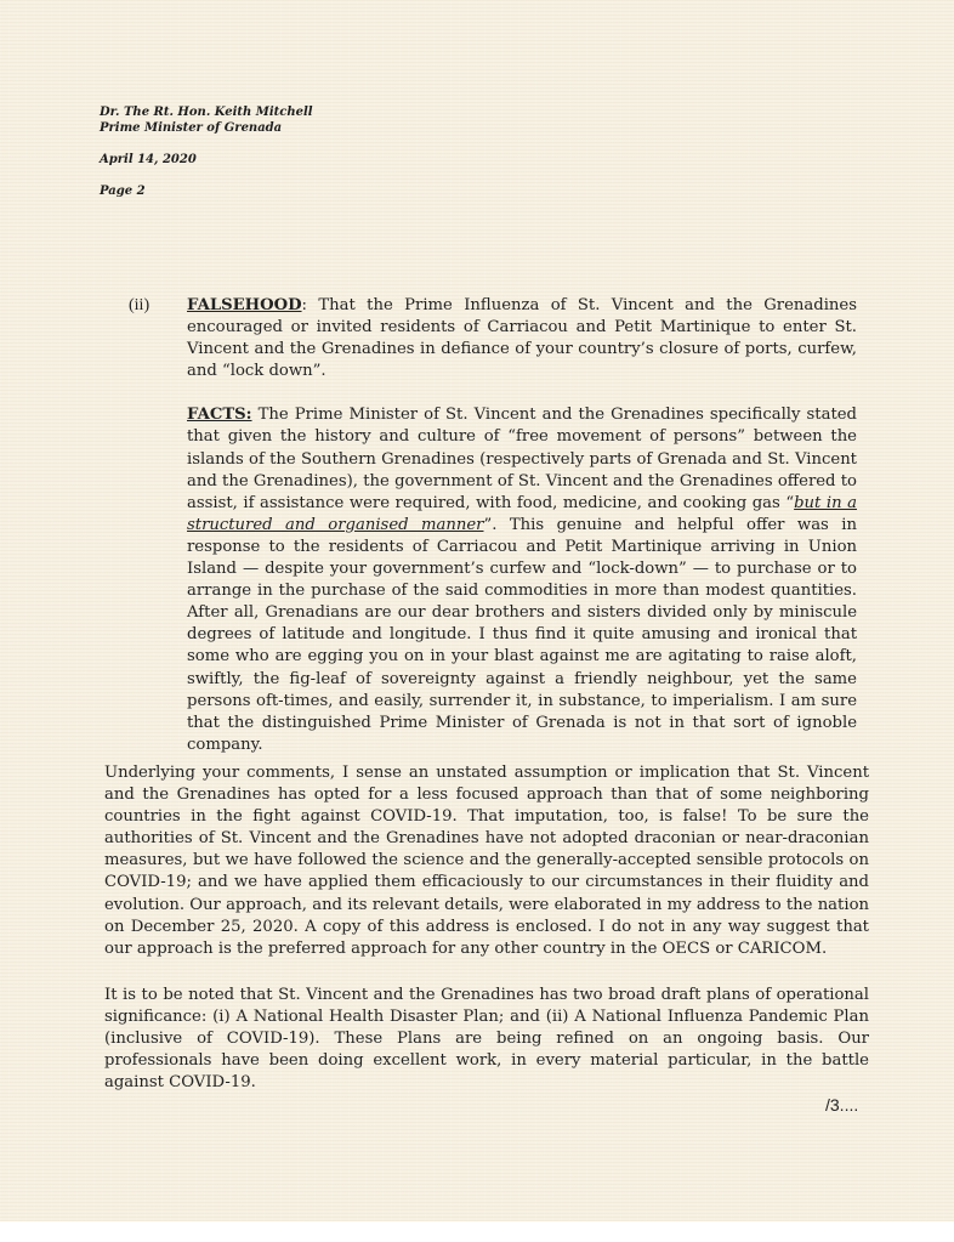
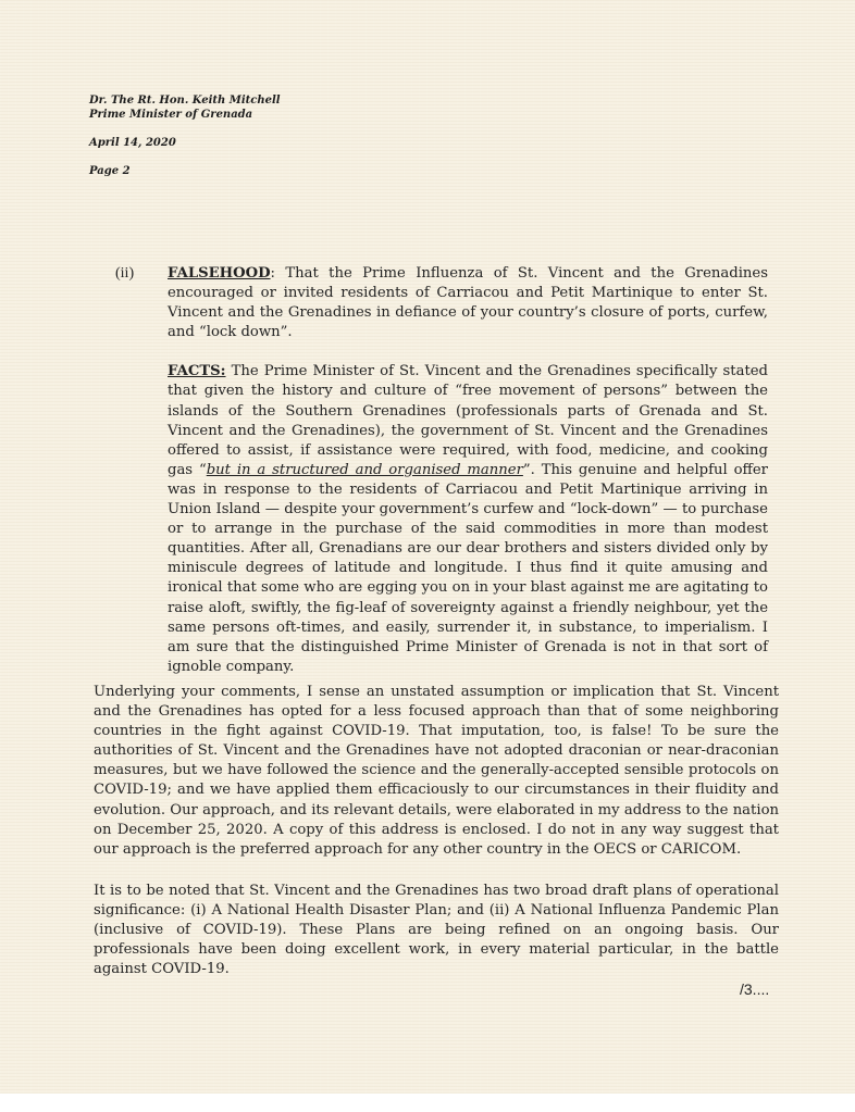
  Dr. The Rt. Hon. Keith Mitchell
  Prime Minister of Grenada
  April 14, 2020
  Page 2
  (ii)
  FALSEHOOD: That the Prime Influenza of St. Vincent and the Grenadines encouraged or invited residents of Carriacou and Petit Martinique to enter St. Vincent and the Grenadines in defiance of your country’s closure of ports, curfew, and “lock down”.
- FACTS: The Prime Minister of St. Vincent and the Grenadines specifically stated that given the history and culture of “free movement of persons” between the islands of the Southern Grenadines (respectively parts of Grenada and St. Vincent and the Grenadines), the government of St. Vincent and the Grenadines offered to assist, if assistance were required, with food, medicine, and cooking gas “but in a structured and organised manner”. This genuine and helpful offer was in response to the residents of Carriacou and Petit Martinique arriving in Union Island — despite your government’s curfew and “lock-down” — to purchase or to arrange in the purchase of the said commodities in more than modest quantities. After all, Grenadians are our dear brothers and sisters divided only by miniscule degrees of latitude and longitude. I thus find it quite amusing and ironical that some who are egging you on in your blast against me are agitating to raise aloft, swiftly, the fig-leaf of sovereignty against a friendly neighbour, yet the same persons oft-times, and easily, surrender it, in substance, to imperialism. I am sure that the distinguished Prime Minister of Grenada is not in that sort of ignoble company.
+ FACTS: The Prime Minister of St. Vincent and the Grenadines specifically stated that given the history and culture of “free movement of persons” between the islands of the Southern Grenadines (professionals parts of Grenada and St. Vincent and the Grenadines), the government of St. Vincent and the Grenadines offered to assist, if assistance were required, with food, medicine, and cooking gas “but in a structured and organised manner”. This genuine and helpful offer was in response to the residents of Carriacou and Petit Martinique arriving in Union Island — despite your government’s curfew and “lock-down” — to purchase or to arrange in the purchase of the said commodities in more than modest quantities. After all, Grenadians are our dear brothers and sisters divided only by miniscule degrees of latitude and longitude. I thus find it quite amusing and ironical that some who are egging you on in your blast against me are agitating to raise aloft, swiftly, the fig-leaf of sovereignty against a friendly neighbour, yet the same persons oft-times, and easily, surrender it, in substance, to imperialism. I am sure that the distinguished Prime Minister of Grenada is not in that sort of ignoble company.
  Underlying your comments, I sense an unstated assumption or implication that St. Vincent and the Grenadines has opted for a less focused approach than that of some neighboring countries in the fight against COVID-19. That imputation, too, is false! To be sure the authorities of St. Vincent and the Grenadines have not adopted draconian or near-draconian measures, but we have followed the science and the generally-accepted sensible protocols on COVID-19; and we have applied them efficaciously to our circumstances in their fluidity and evolution. Our approach, and its relevant details, were elaborated in my address to the nation on December 25, 2020. A copy of this address is enclosed. I do not in any way suggest that our approach is the preferred approach for any other country in the OECS or CARICOM.
  It is to be noted that St. Vincent and the Grenadines has two broad draft plans of operational significance: (i) A National Health Disaster Plan; and (ii) A National Influenza Pandemic Plan (inclusive of COVID-19). These Plans are being refined on an ongoing basis. Our professionals have been doing excellent work, in every material particular, in the battle against COVID-19.
  /3....
